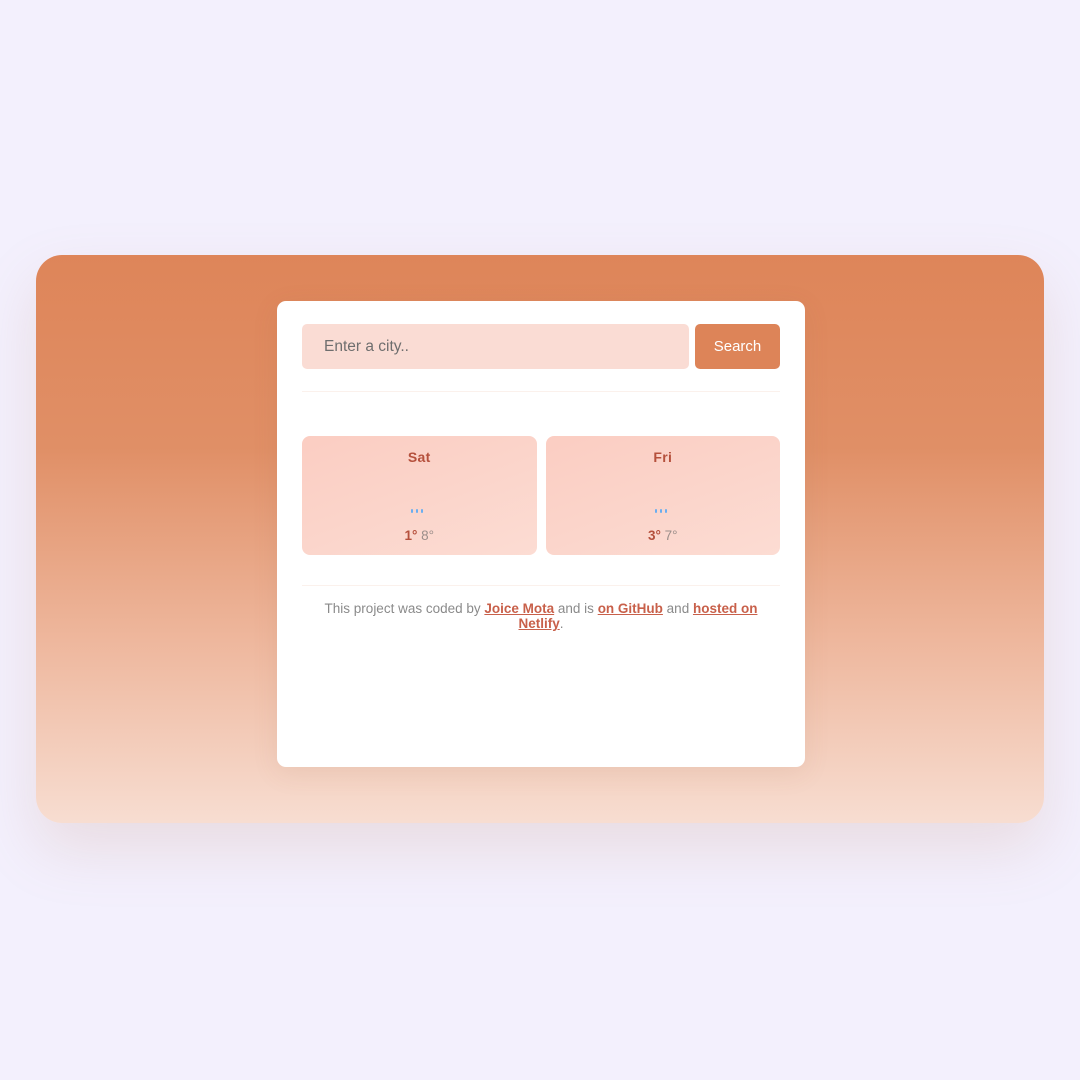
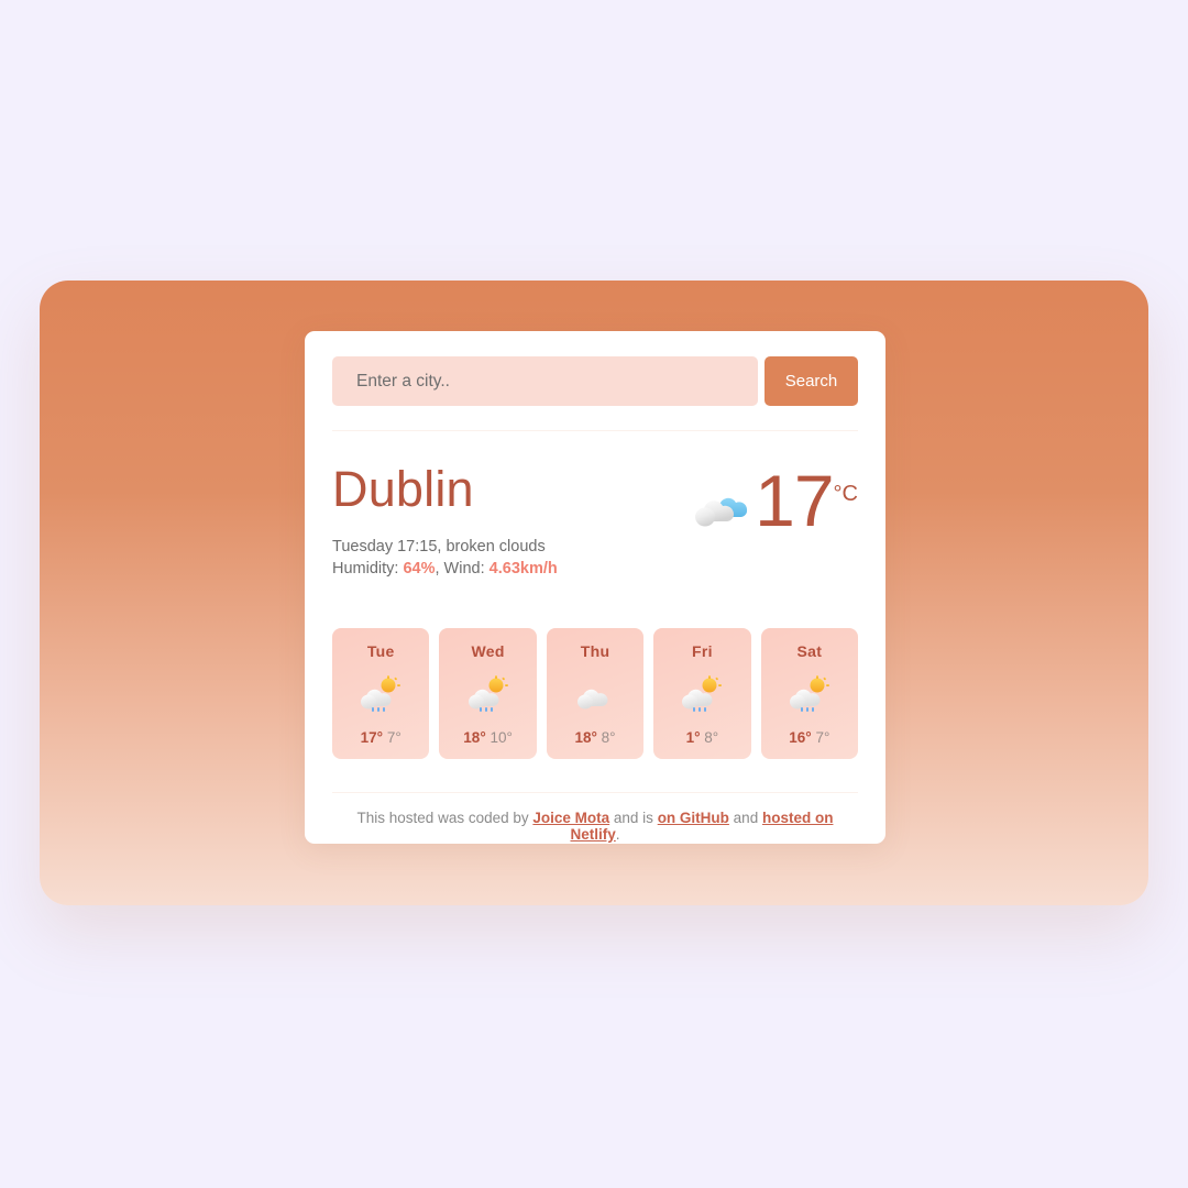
  Enter a city..
  Search
+ Dublin
+ Tuesday 17:15, broken clouds
+ Humidity: 64%, Wind: 4.63km/h
+ 17°C
+ Tue
+ 17° 7°
+ Wed
+ 18° 10°
+ Thu
+ 18° 8°
- Sat
+ Fri
  1° 8°
- Fri
+ Sat
- 3° 7°
+ 16° 7°
- This project was coded by Joice Mota and is on GitHub and hosted on Netlify.
+ This hosted was coded by Joice Mota and is on GitHub and hosted on Netlify.
